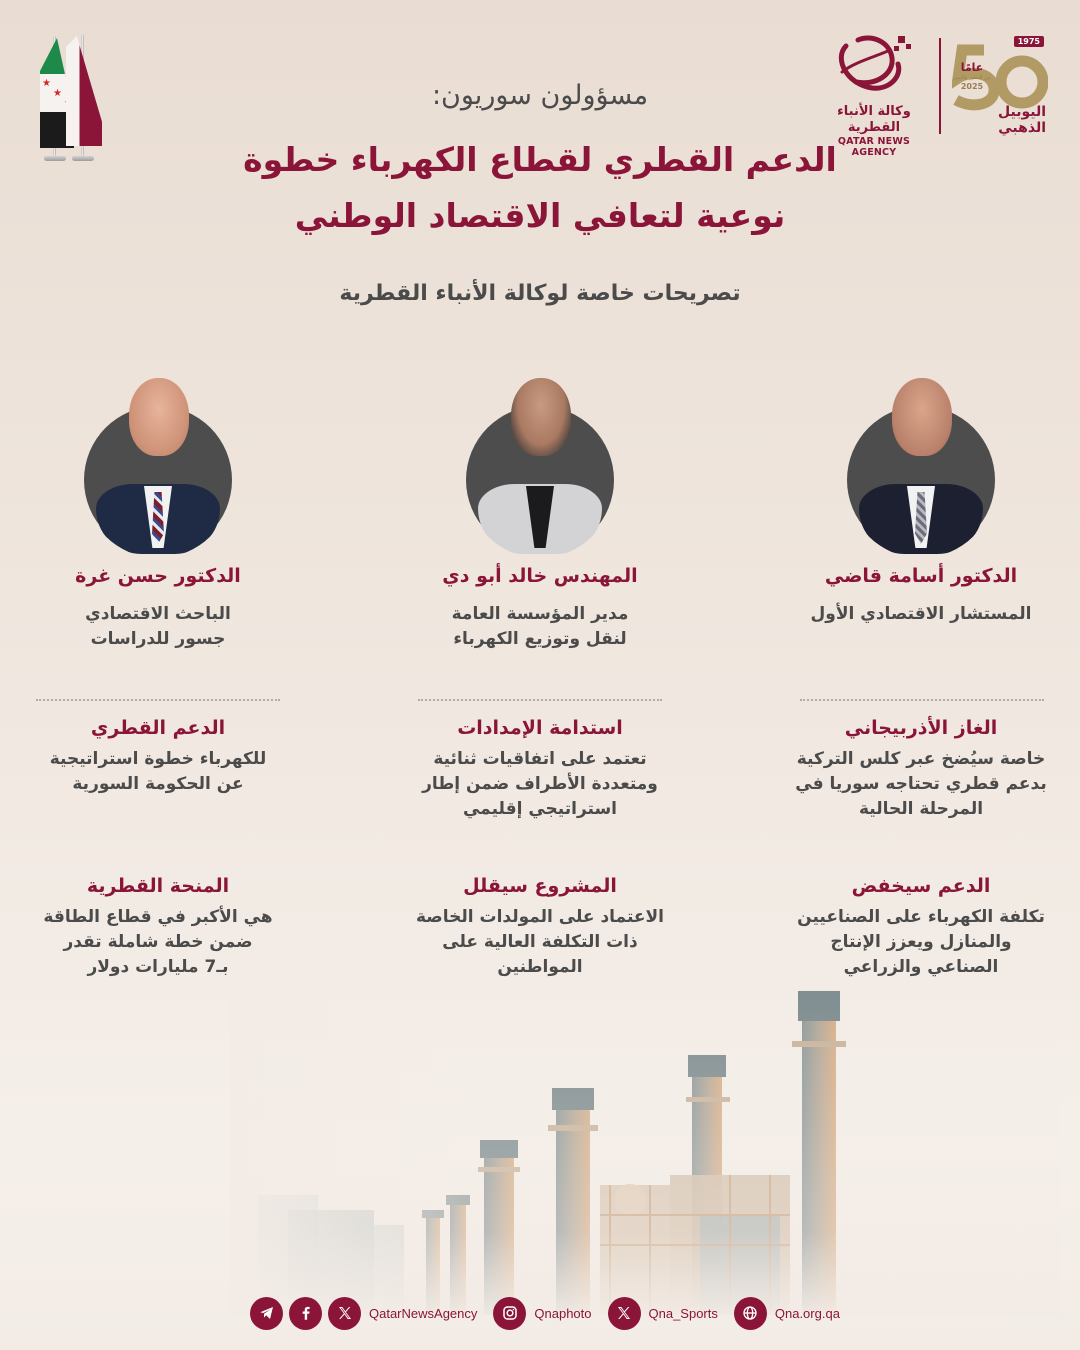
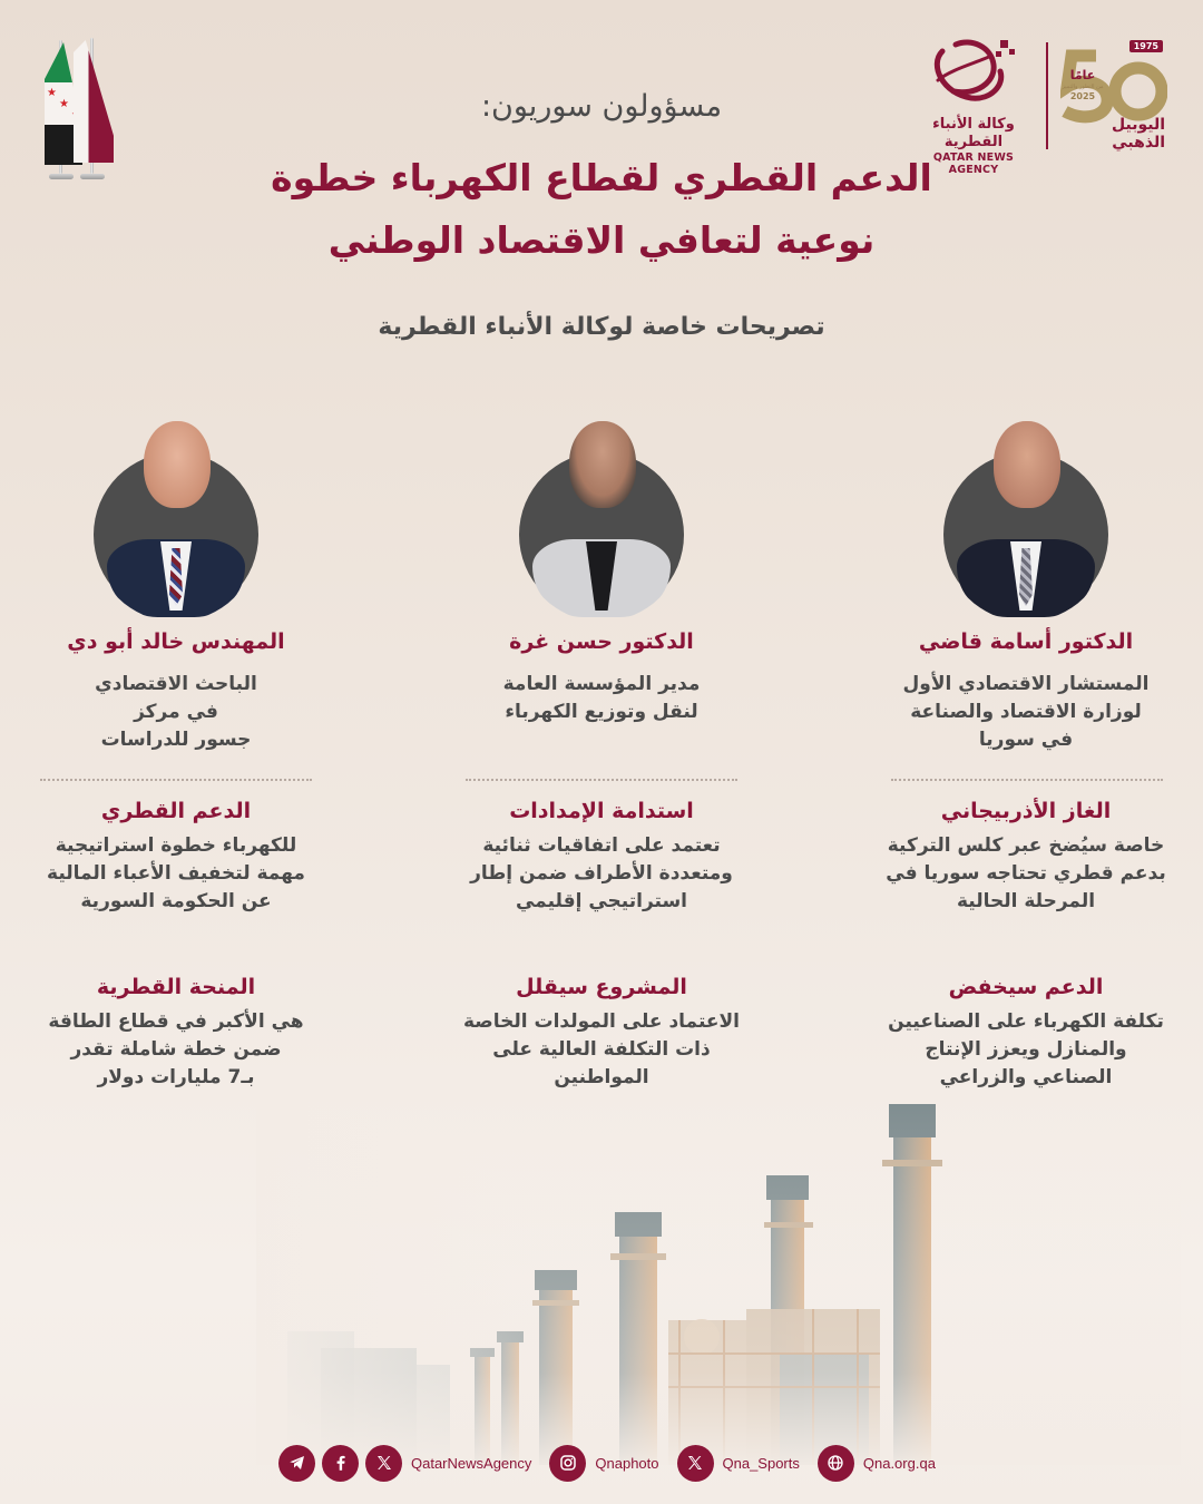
  ★
  ★
  وكالة الأنباء القطرية
  QATAR NEWS AGENCY
  1975
  عامًا
  2025
  اليوبيل الذهبي
  مسؤولون سوريون:
  الدعم القطري لقطاع الكهرباء خطوة
  نوعية لتعافي الاقتصاد الوطني
  تصريحات خاصة لوكالة الأنباء القطرية
  الدكتور أسامة قاضي
  المستشار الاقتصادي الأول
+ لوزارة الاقتصاد والصناعة
+ في سوريا
- المهندس خالد أبو دي
+ الدكتور حسن غرة
  مدير المؤسسة العامة
  لنقل وتوزيع الكهرباء
- الدكتور حسن غرة
+ المهندس خالد أبو دي
  الباحث الاقتصادي
+ في مركز
  جسور للدراسات
  الغاز الأذربيجاني
  خاصة سيُضخ عبر كلس التركية
  بدعم قطري تحتاجه سوريا في
  المرحلة الحالية
  استدامة الإمدادات
  تعتمد على اتفاقيات ثنائية
  ومتعددة الأطراف ضمن إطار
  استراتيجي إقليمي
  الدعم القطري
  للكهرباء خطوة استراتيجية
+ مهمة لتخفيف الأعباء المالية
  عن الحكومة السورية
  الدعم سيخفض
  تكلفة الكهرباء على الصناعيين
  والمنازل ويعزز الإنتاج
  الصناعي والزراعي
  المشروع سيقلل
  الاعتماد على المولدات الخاصة
  ذات التكلفة العالية على
  المواطنين
  المنحة القطرية
  هي الأكبر في قطاع الطاقة
  ضمن خطة شاملة تقدر
  بـ7 مليارات دولار
  QatarNewsAgency
  Qnaphoto
  Qna_Sports
  Qna.org.qa
